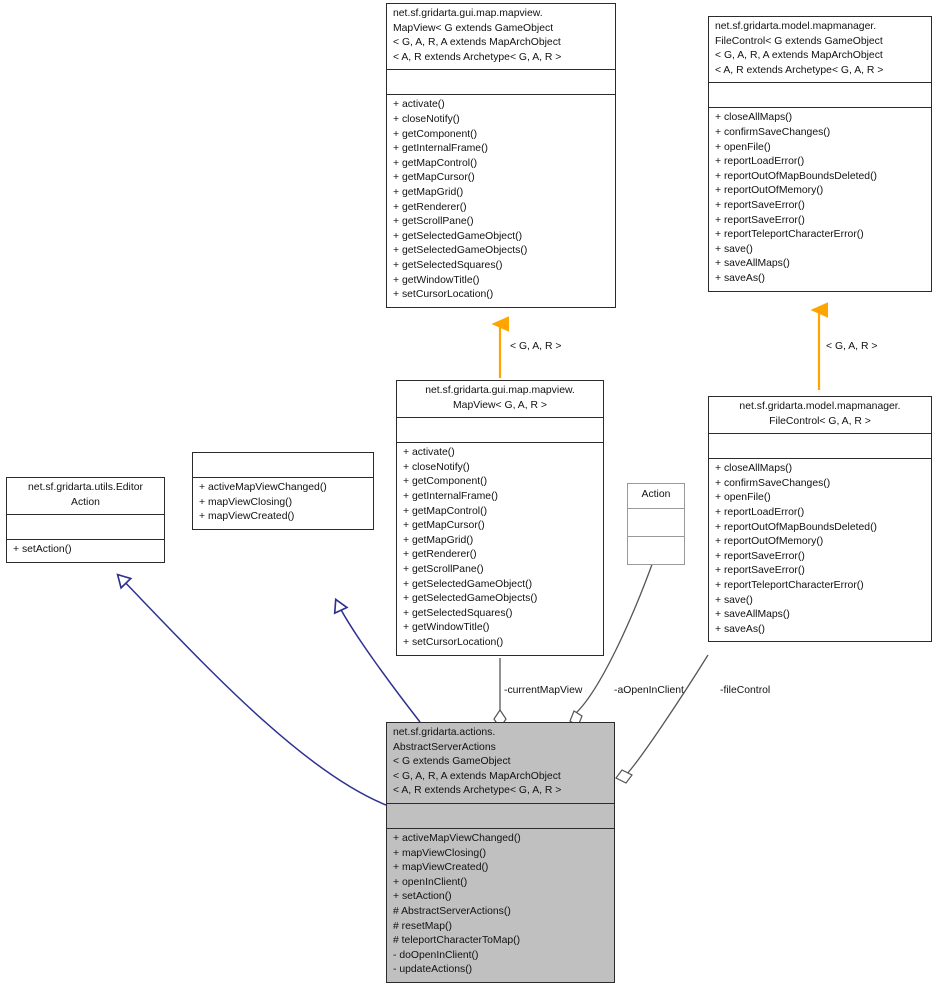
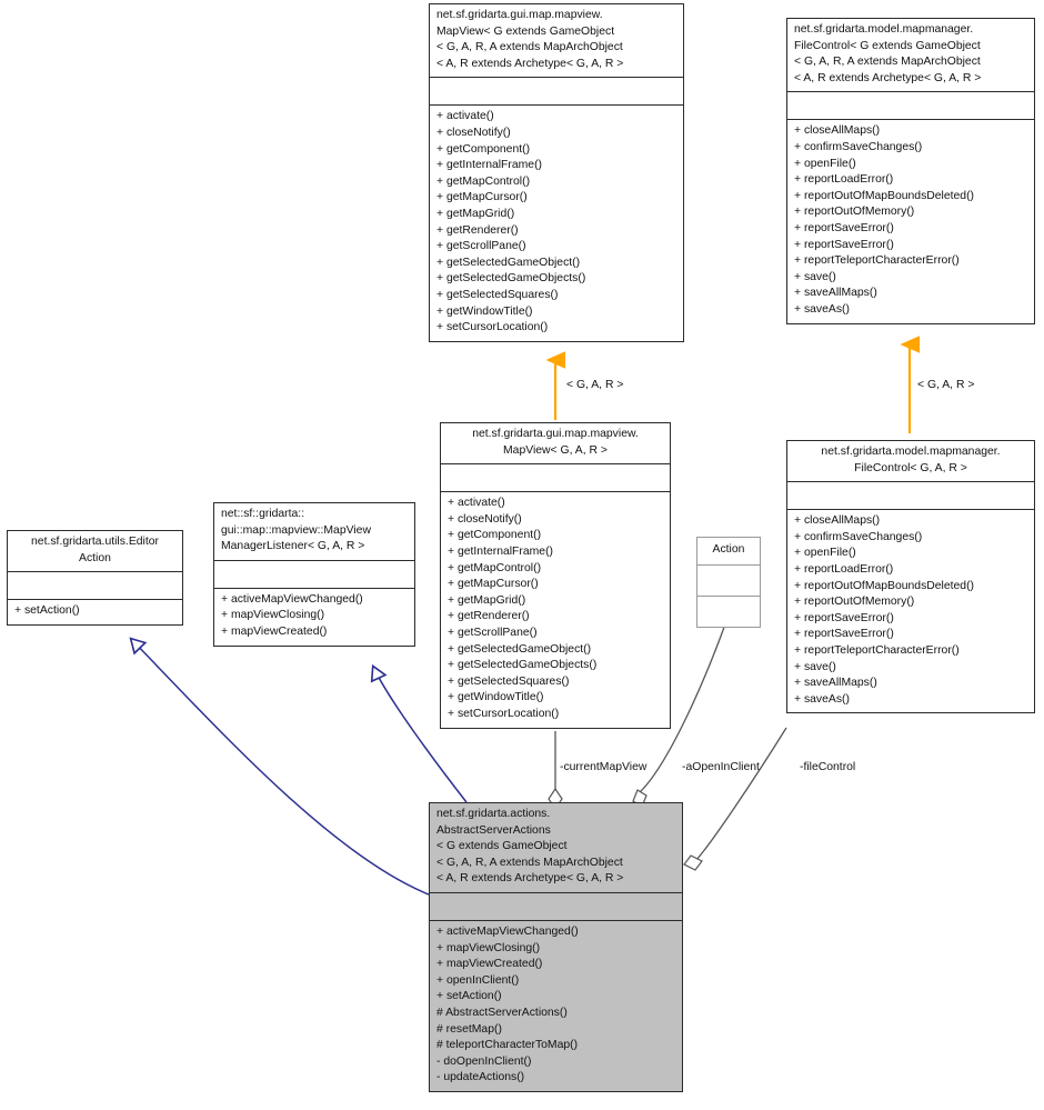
  net.sf.gridarta.gui.map.mapview.
  MapView< G extends GameObject
  < G, A, R, A extends MapArchObject
  < A, R extends Archetype< G, A, R >
  + activate()
  + closeNotify()
  + getComponent()
  + getInternalFrame()
  + getMapControl()
  + getMapCursor()
  + getMapGrid()
  + getRenderer()
  + getScrollPane()
  + getSelectedGameObject()
  + getSelectedGameObjects()
  + getSelectedSquares()
  + getWindowTitle()
  + setCursorLocation()
  net.sf.gridarta.model.mapmanager.
  FileControl< G extends GameObject
  < G, A, R, A extends MapArchObject
  < A, R extends Archetype< G, A, R >
  + closeAllMaps()
  + confirmSaveChanges()
  + openFile()
  + reportLoadError()
  + reportOutOfMapBoundsDeleted()
  + reportOutOfMemory()
  + reportSaveError()
  + reportSaveError()
  + reportTeleportCharacterError()
  + save()
  + saveAllMaps()
  + saveAs()
  net.sf.gridarta.gui.map.mapview.
  MapView< G, A, R >
  + activate()
  + closeNotify()
  + getComponent()
  + getInternalFrame()
  + getMapControl()
  + getMapCursor()
  + getMapGrid()
  + getRenderer()
  + getScrollPane()
  + getSelectedGameObject()
  + getSelectedGameObjects()
  + getSelectedSquares()
  + getWindowTitle()
  + setCursorLocation()
  net.sf.gridarta.model.mapmanager.
  FileControl< G, A, R >
  + closeAllMaps()
  + confirmSaveChanges()
  + openFile()
  + reportLoadError()
  + reportOutOfMapBoundsDeleted()
  + reportOutOfMemory()
  + reportSaveError()
  + reportSaveError()
  + reportTeleportCharacterError()
  + save()
  + saveAllMaps()
  + saveAs()
  net.sf.gridarta.utils.Editor
  Action
  + setAction()
+ net::sf::gridarta::
+ gui::map::mapview::MapView
+ ManagerListener< G, A, R >
  + activeMapViewChanged()
  + mapViewClosing()
  + mapViewCreated()
  Action
  net.sf.gridarta.actions.
  AbstractServerActions
  < G extends GameObject
  < G, A, R, A extends MapArchObject
  < A, R extends Archetype< G, A, R >
  + activeMapViewChanged()
  + mapViewClosing()
  + mapViewCreated()
  + openInClient()
  + setAction()
  # AbstractServerActions()
  # resetMap()
  # teleportCharacterToMap()
  - doOpenInClient()
  - updateActions()
  < G, A, R >
  < G, A, R >
  -currentMapView
  -aOpenInClient
  -fileControl
